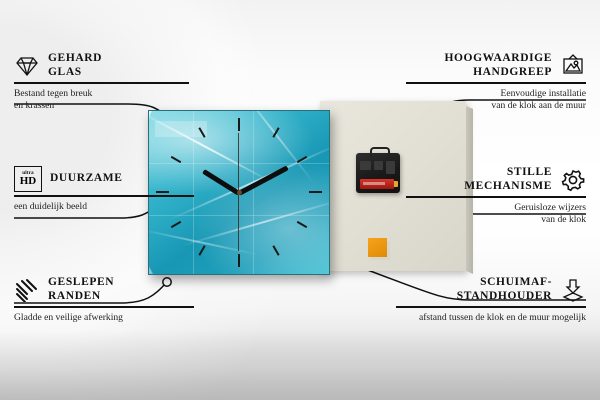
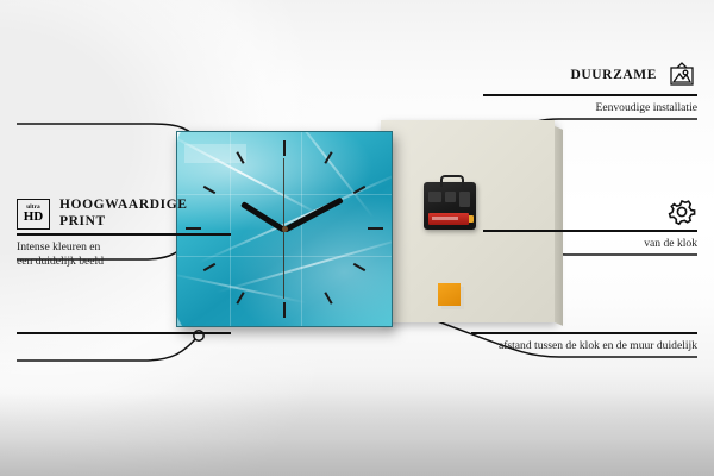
- GEHARD
- GLAS
- Bestand tegen breuk
- en krassen
  HD
- DUURZAME
+ HOOGWAARDIGE
+ PRINT
+ Intense kleuren en
  een duidelijk beeld
- GESLEPEN
- RANDEN
- Gladde en veilige afwerking
- HOOGWAARDIGE
+ DUURZAME
- HANDGREEP
  Eenvoudige installatie
- van de klok aan de muur
- STILLE
- MECHANISME
- Geruisloze wijzers
  van de klok
- SCHUIMAF-
- STANDHOUDER
- afstand tussen de klok en de muur mogelijk
+ afstand tussen de klok en de muur duidelijk
